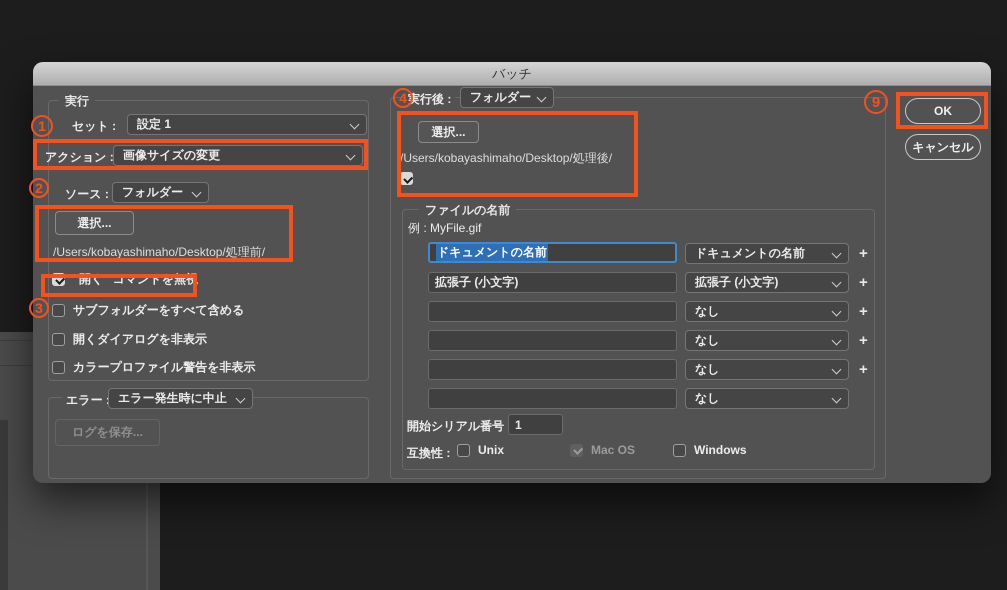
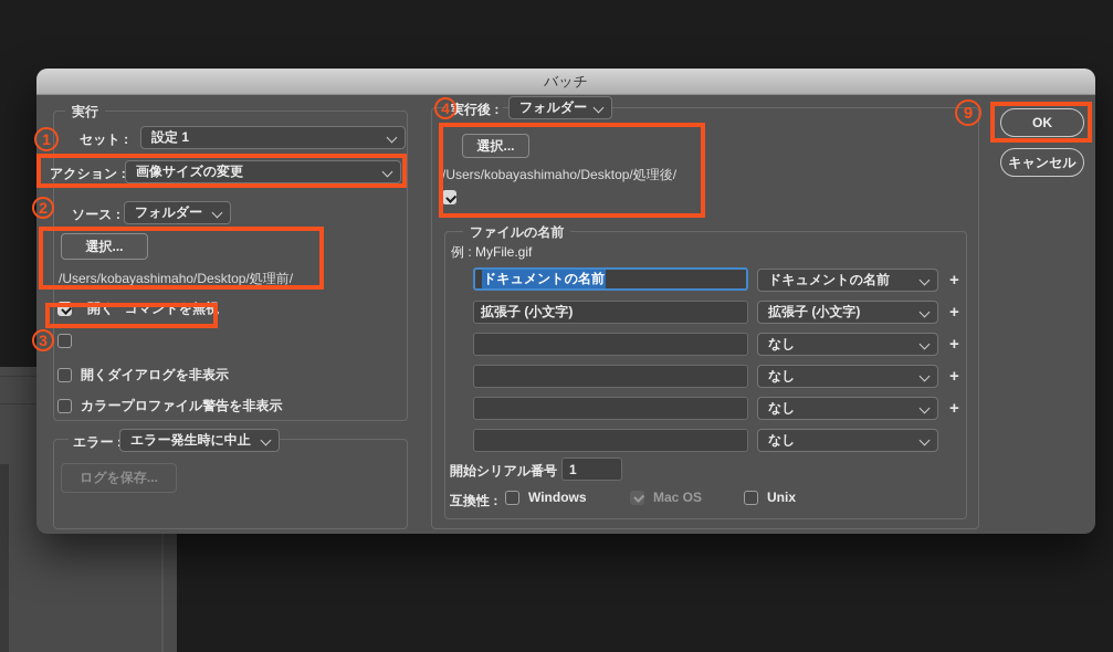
  バッチ
  実行
  セット :
  設定 1
  アクション :
  画像サイズの変更
  ソース :
  フォルダー
  選択...
  /Users/kobayashimaho/Desktop/処理前/
  “開く” コマンドを無視
- サブフォルダーをすべて含める
  開くダイアログを非表示
  カラープロファイル警告を非表示
  エラー
  エラー発生時に中止
  ログを保存...
  実行後 :
  フォルダー
  選択...
  /Users/kobayashimaho/Desktop/処理後/
  ファイルの名前
  例 : MyFile.gif
  ドキュメントの名前
  ドキュメントの名前
  +
  拡張子 (小文字)
  拡張子 (小文字)
  +
  なし
  +
  なし
  +
  なし
  +
  なし
  開始シリアル番号
  1
  互換性 :
- Unix
+ Windows
  Mac OS
- Windows
+ Unix
  OK
  キャンセル
  1
  2
  3
  4
  9
